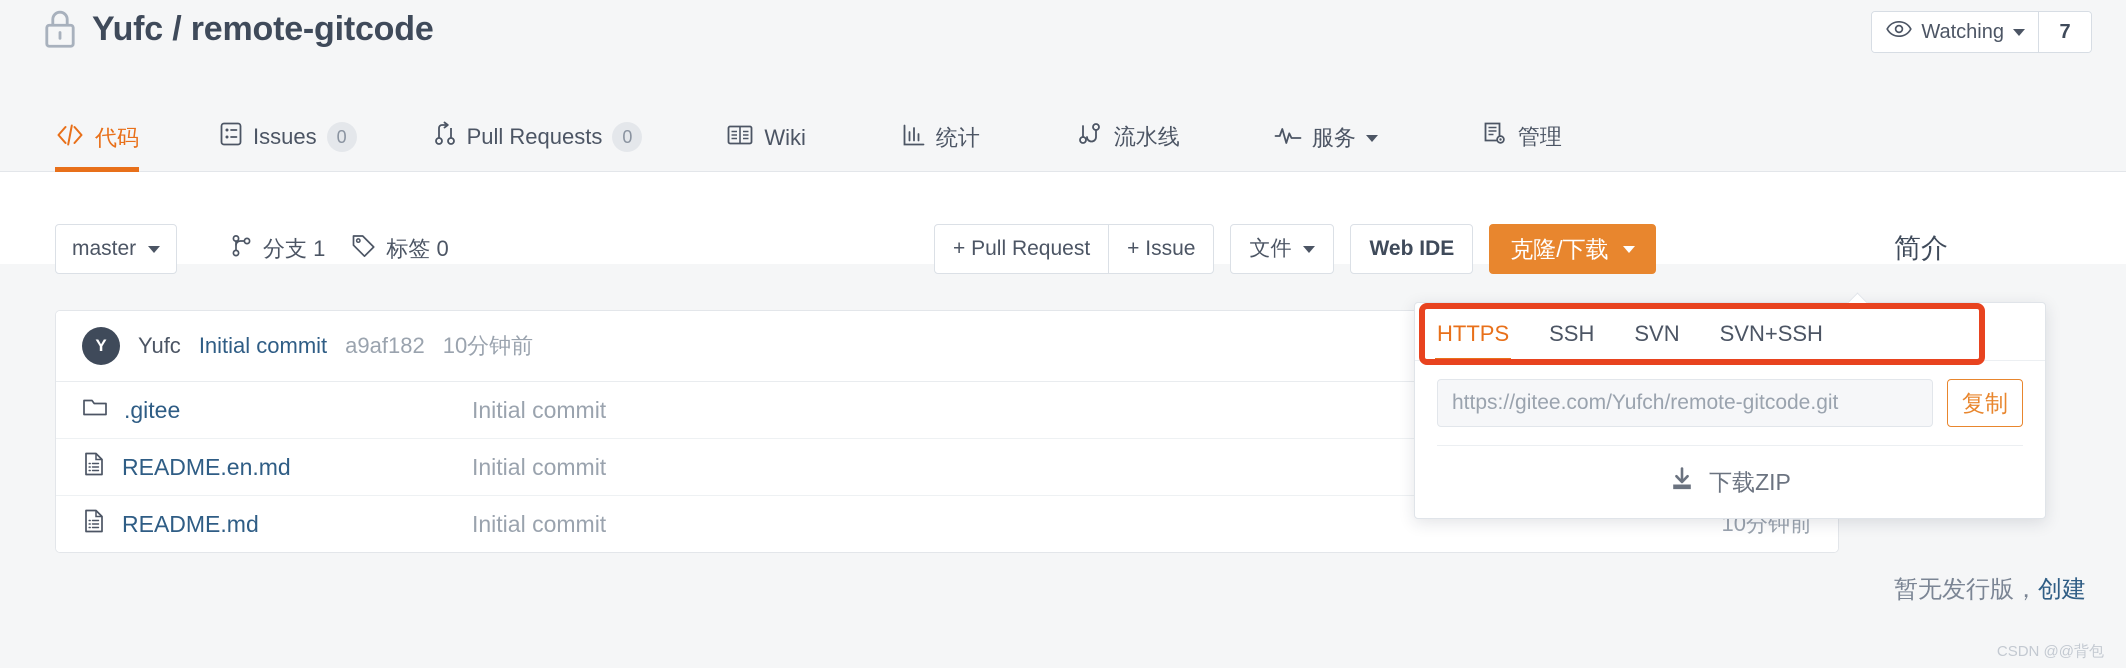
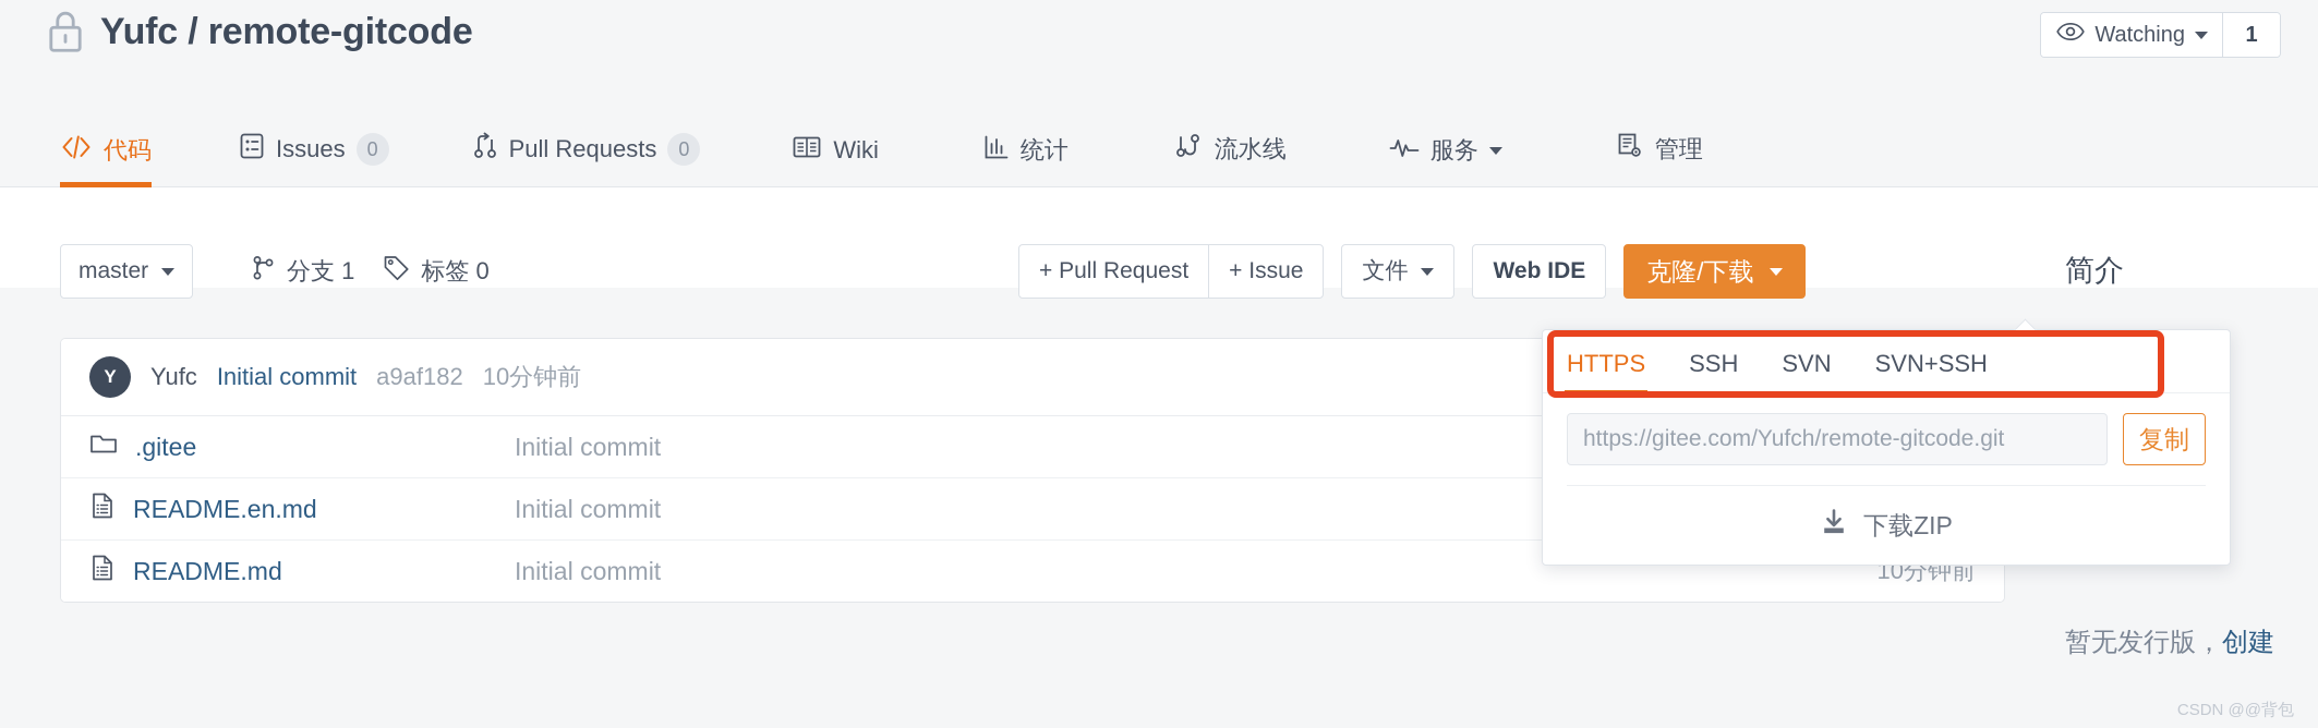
  Yufc / remote-gitcode
  Watching
- 7
+ 1
  代码
  Issues
  0
  Pull Requests
  0
  Wiki
  统计
  流水线
  服务
  管理
  master
  分支 1
  标签 0
  + Pull Request
  + Issue
  文件
  Web IDE
  克隆/下载
  简介
  Y
  Yufc
  Initial commit
  a9af182
  10分钟前
  .gitee
  Initial commit
  README.en.md
  Initial commit
  README.md
  Initial commit
  10分钟前
  暂无发行版，创建
  HTTPS
  SSH
  SVN
  SVN+SSH
  https://gitee.com/Yufch/remote-gitcode.git
  复制
  下载ZIP
  CSDN @@背包
